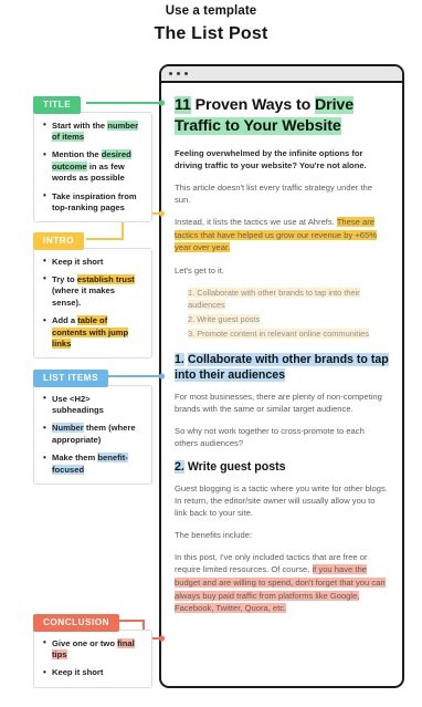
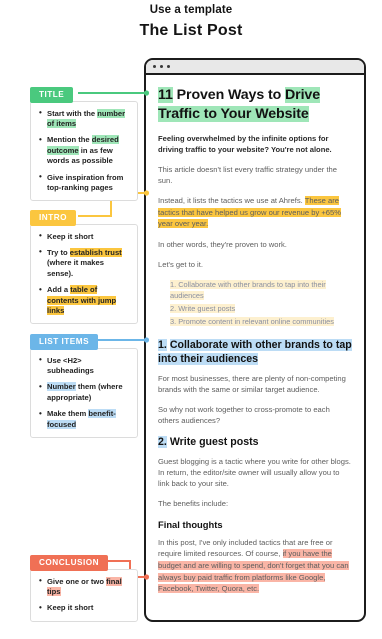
  Use a template
  The List Post
  TITLE
  Start with the number of items
  Mention the desired outcome in as few words as possible
- Take inspiration from top-ranking pages
+ Give inspiration from top-ranking pages
  INTRO
  Keep it short
  Try to establish trust (where it makes sense).
  Add a table of contents with jump links
  LIST ITEMS
  Use <H2> subheadings
  Number them (where appropriate)
  Make them benefit-focused
  CONCLUSION
  Give one or two final tips
  Keep it short
  11 Proven Ways to Drive Traffic to Your Website
  Feeling overwhelmed by the infinite options for driving traffic to your website? You're not alone.
  This article doesn't list every traffic strategy under the sun.
  Instead, it lists the tactics we use at Ahrefs. These are tactics that have helped us grow our revenue by +65% year over year.
+ In other words, they're proven to work.
  Let's get to it.
  1. Collaborate with other brands to tap into their audiences
  2. Write guest posts
  3. Promote content in relevant online communities
  1. Collaborate with other brands to tap into their audiences
  For most businesses, there are plenty of non-competing brands with the same or similar target audience.
  So why not work together to cross-promote to each others audiences?
  2. Write guest posts
  Guest blogging is a tactic where you write for other blogs. In return, the editor/site owner will usually allow you to link back to your site.
  The benefits include:
+ Final thoughts
  In this post, I've only included tactics that are free or require limited resources. Of course, if you have the budget and are willing to spend, don't forget that you can always buy paid traffic from platforms like Google, Facebook, Twitter, Quora, etc.
